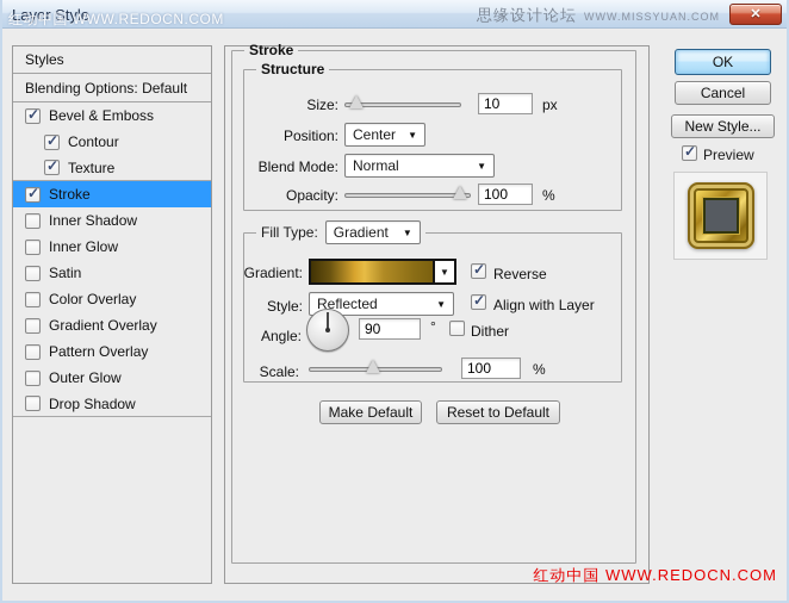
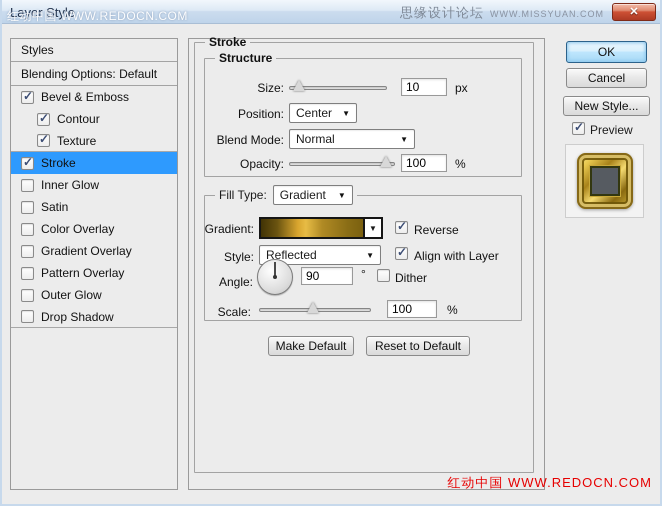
  Layer Style
  红动中国 WWW.REDOCN.COM
  思缘设计论坛 WWW.MISSYUAN.COM
  ✕
  Styles
  Blending Options: Default
  Bevel & Emboss
  Contour
  Texture
  Stroke
- Inner Shadow
  Inner Glow
  Satin
  Color Overlay
  Gradient Overlay
  Pattern Overlay
  Outer Glow
  Drop Shadow
  Stroke
  Structure
  Size:
  10
  px
  Position:
  Center
  ▼
  Blend Mode:
  Normal
  ▼
  Opacity:
  100
  %
  Fill Type:
  Gradient
  ▼
  Gradient:
  ▼
  Reverse
  Style:
  Reflected
  ▼
  Align with Layer
  Angle:
  90
  °
  Dither
  Scale:
  100
  %
  Make Default
  Reset to Default
  OK
  Cancel
  New Style...
  Preview
  红动中国 WWW.REDOCN.COM
